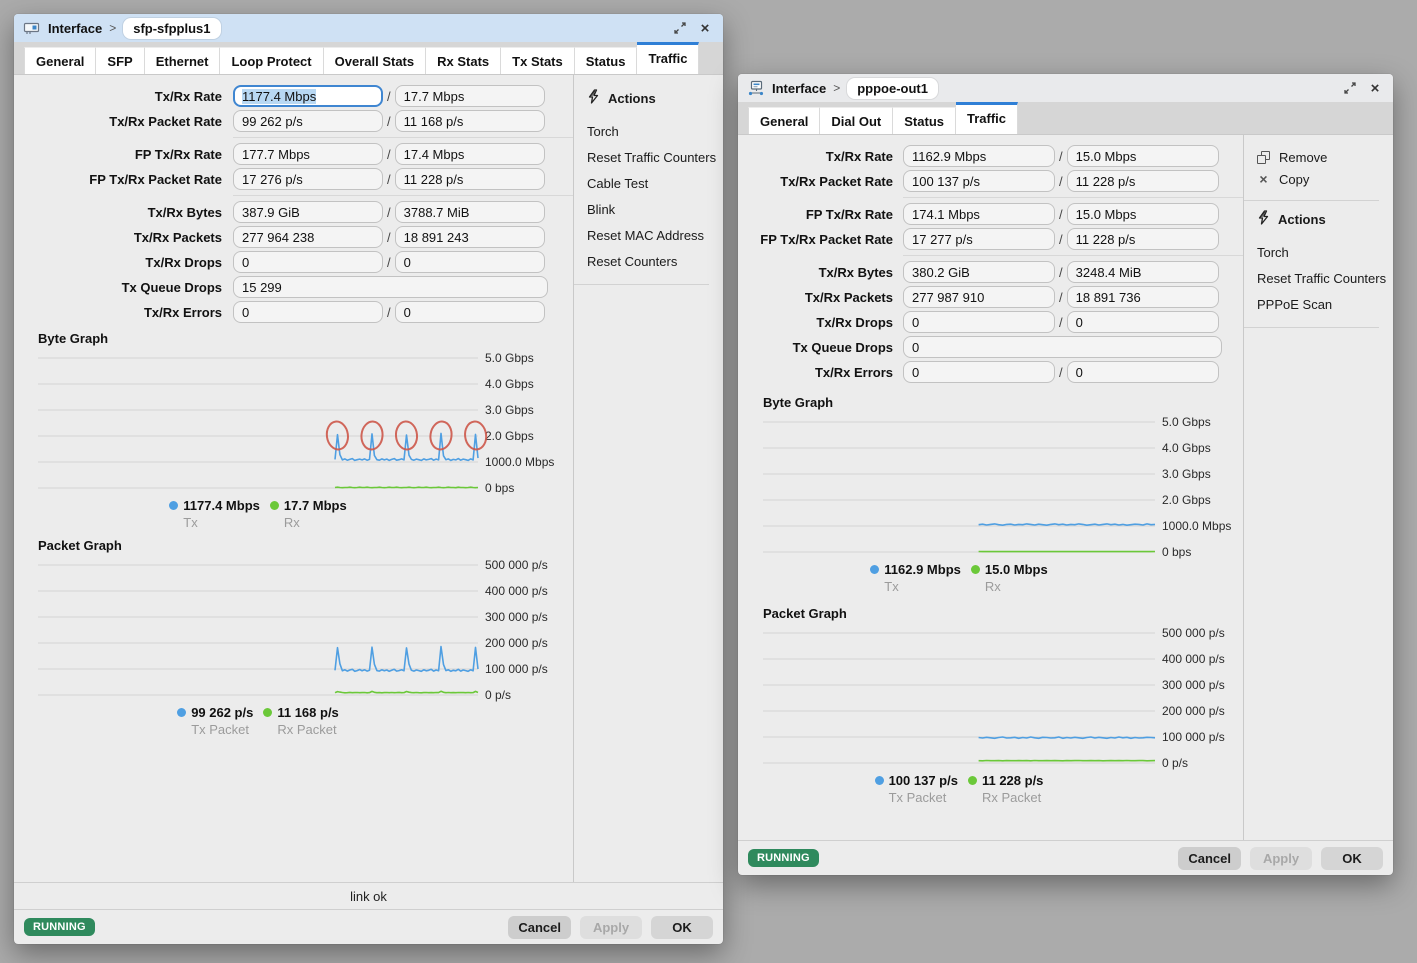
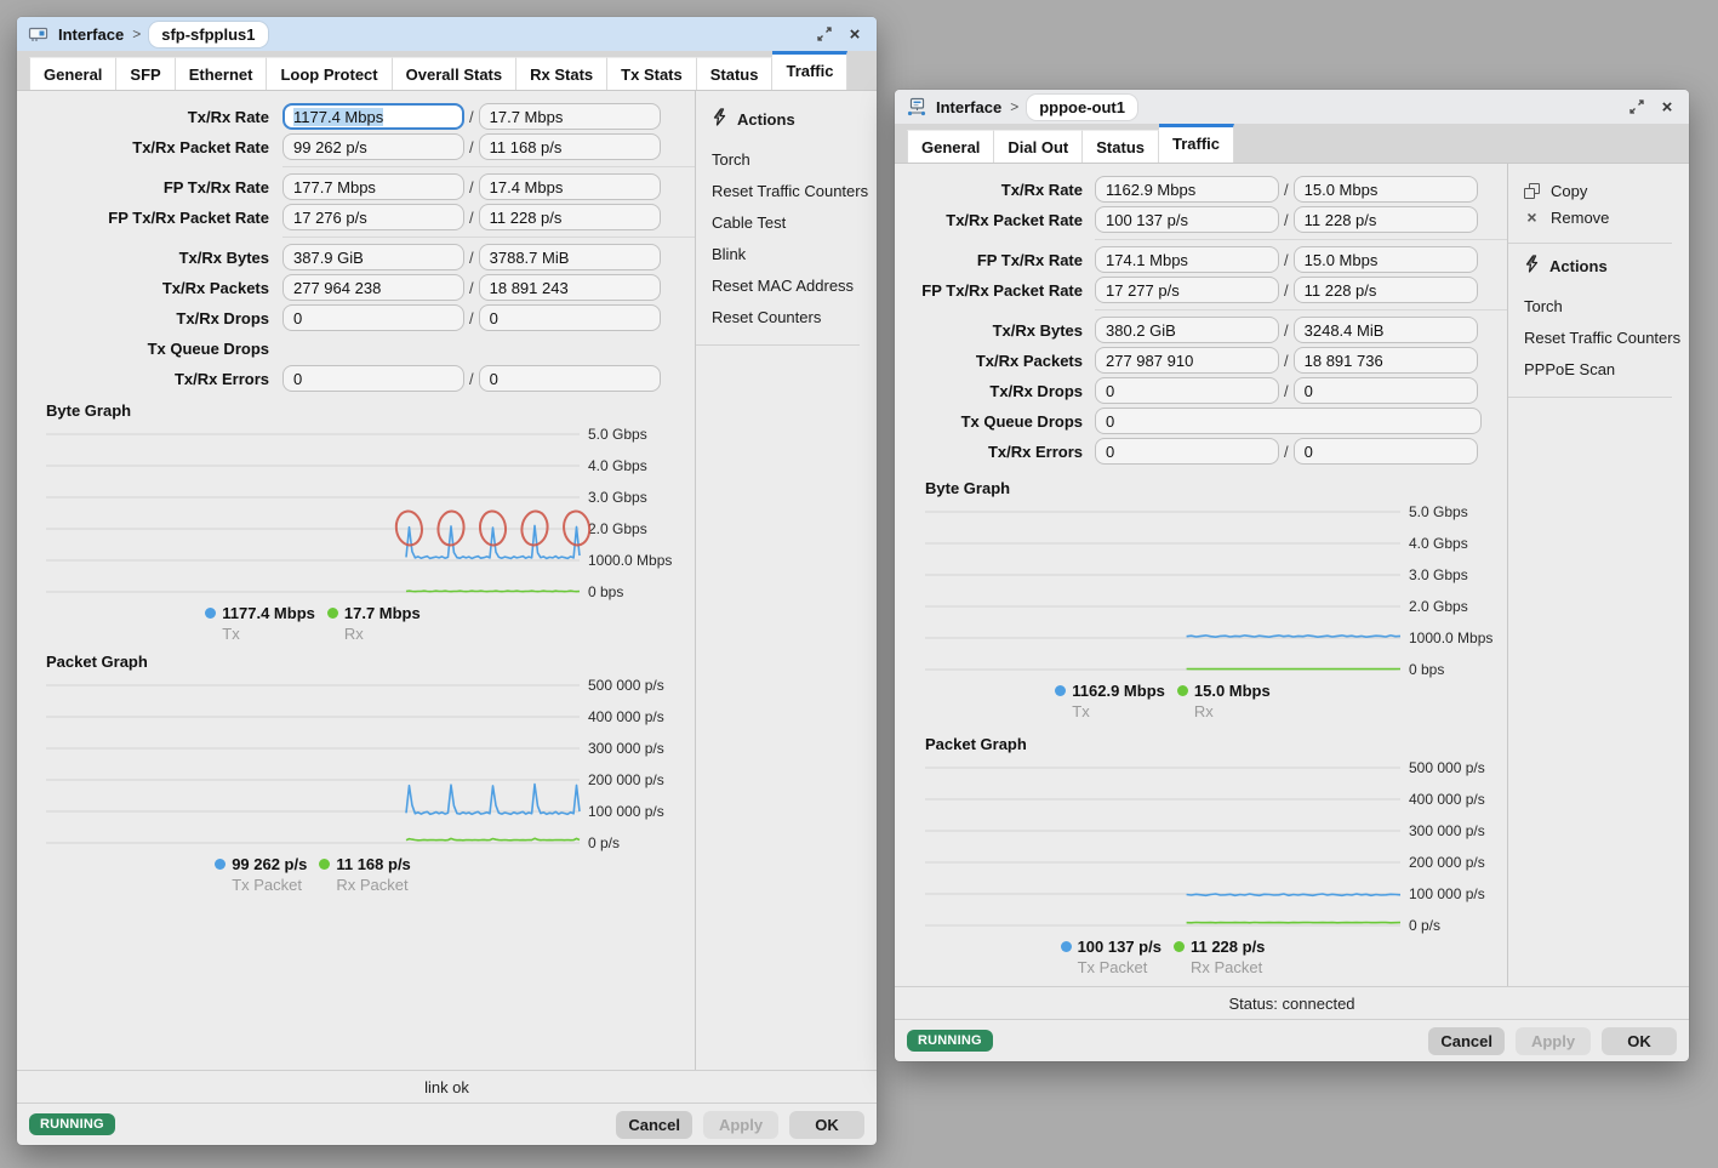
  Interface
  >
  sfp-sfpplus1
  ×
  General
  SFP
  Ethernet
  Loop Protect
  Overall Stats
  Rx Stats
  Tx Stats
  Status
  Traffic
  Tx/Rx Rate
  1177.4 Mbps
  /
  17.7 Mbps
  Tx/Rx Packet Rate
  99 262 p/s
  /
  11 168 p/s
  FP Tx/Rx Rate
  177.7 Mbps
  /
  17.4 Mbps
  FP Tx/Rx Packet Rate
  17 276 p/s
  /
  11 228 p/s
  Tx/Rx Bytes
  387.9 GiB
  /
  3788.7 MiB
  Tx/Rx Packets
  277 964 238
  /
  18 891 243
  Tx/Rx Drops
  0
  /
  0
  Tx Queue Drops
- 15 299
  Tx/Rx Errors
  0
  /
  0
  Byte Graph
  5.0 Gbps
  4.0 Gbps
  3.0 Gbps
  2.0 Gbps
  1000.0 Mbps
  0 bps
  1177.4 Mbps
  Tx
  17.7 Mbps
  Rx
  Packet Graph
  500 000 p/s
  400 000 p/s
  300 000 p/s
  200 000 p/s
  100 000 p/s
  0 p/s
  99 262 p/s
  Tx Packet
  11 168 p/s
  Rx Packet
  Actions
  Torch
  Reset Traffic Counters
  Cable Test
  Blink
  Reset MAC Address
  Reset Counters
  link ok
  RUNNING
  Cancel
  Apply
  OK
  Interface
  >
  pppoe-out1
  ×
  General
  Dial Out
  Status
  Traffic
  Tx/Rx Rate
  1162.9 Mbps
  /
  15.0 Mbps
  Tx/Rx Packet Rate
  100 137 p/s
  /
  11 228 p/s
  FP Tx/Rx Rate
  174.1 Mbps
  /
  15.0 Mbps
  FP Tx/Rx Packet Rate
  17 277 p/s
  /
  11 228 p/s
  Tx/Rx Bytes
  380.2 GiB
  /
  3248.4 MiB
  Tx/Rx Packets
  277 987 910
  /
  18 891 736
  Tx/Rx Drops
  0
  /
  0
  Tx Queue Drops
  0
  Tx/Rx Errors
  0
  /
  0
  Byte Graph
  5.0 Gbps
  4.0 Gbps
  3.0 Gbps
  2.0 Gbps
  1000.0 Mbps
  0 bps
  1162.9 Mbps
  Tx
  15.0 Mbps
  Rx
  Packet Graph
  500 000 p/s
  400 000 p/s
  300 000 p/s
  200 000 p/s
  100 000 p/s
  0 p/s
  100 137 p/s
  Tx Packet
  11 228 p/s
  Rx Packet
- Remove
+ Copy
  ×
- Copy
+ Remove
  Actions
  Torch
  Reset Traffic Counters
  PPPoE Scan
+ Status: connected
  RUNNING
  Cancel
  Apply
  OK
